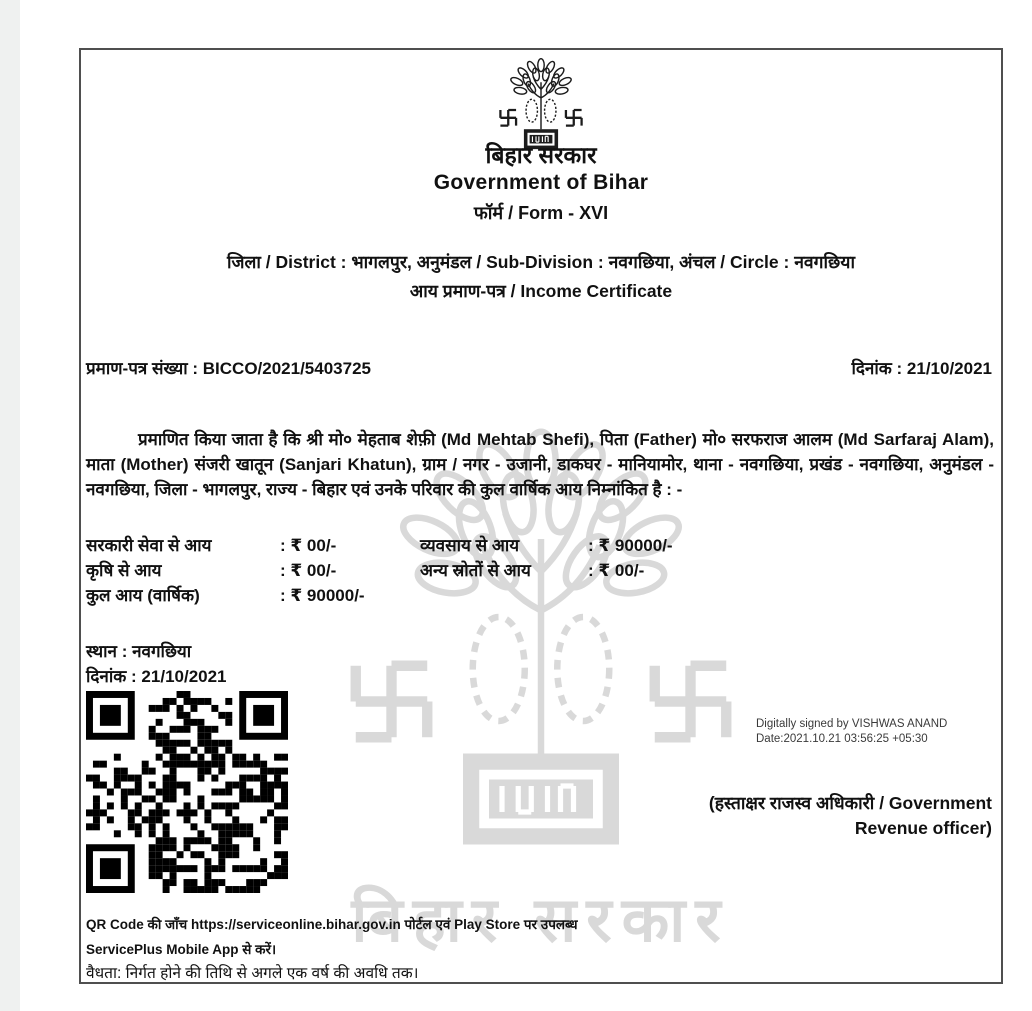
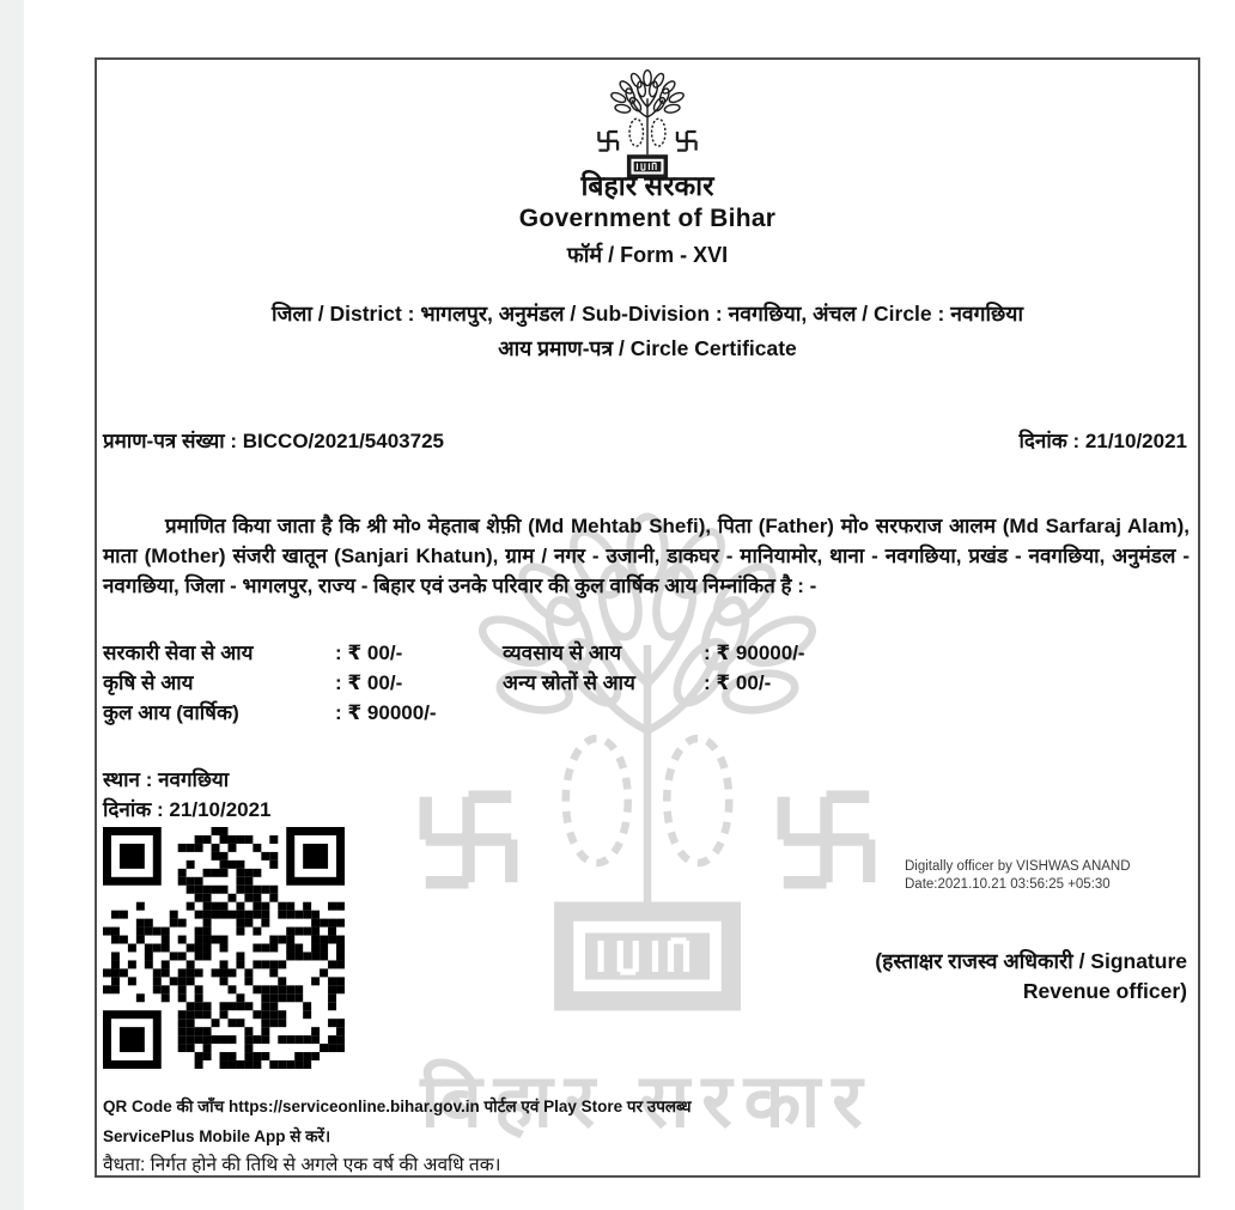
  बिहार सरकार
  बिहार सरकार
  Government of Bihar
  फॉर्म / Form - XVI
  जिला / District : भागलपुर, अनुमंडल / Sub-Division : नवगछिया, अंचल / Circle : नवगछिया
- आय प्रमाण-पत्र / Income Certificate
+ आय प्रमाण-पत्र / Circle Certificate
  प्रमाण-पत्र संख्या : BICCO/2021/5403725
  दिनांक : 21/10/2021
  प्रमाणित किया जाता है कि श्री मो० मेहताब शेफ़ी (Md Mehtab Shefi), पिता (Father) मो० सरफराज आलम (Md Sarfaraj Alam), माता (Mother) संजरी खातून (Sanjari Khatun), ग्राम / नगर - उजानी, डाकघर - मानियामोर, थाना - नवगछिया, प्रखंड - नवगछिया, अनुमंडल - नवगछिया, जिला - भागलपुर, राज्य - बिहार एवं उनके परिवार की कुल वार्षिक आय निम्नांकित है : -
  सरकारी सेवा से आय
  : ₹ 00/-
  व्यवसाय से आय
  : ₹ 90000/-
  कृषि से आय
  : ₹ 00/-
  अन्य स्रोतों से आय
  : ₹ 00/-
  कुल आय (वार्षिक)
  : ₹ 90000/-
  स्थान : नवगछिया
  दिनांक : 21/10/2021
- Digitally signed by VISHWAS ANAND
+ Digitally officer by VISHWAS ANAND
  Date:2021.10.21 03:56:25 +05:30
- (हस्ताक्षर राजस्व अधिकारी / Government
+ (हस्ताक्षर राजस्व अधिकारी / Signature
  Revenue officer)
  QR Code की जाँच https://serviceonline.bihar.gov.in पोर्टल एवं Play Store पर उपलब्ध
  ServicePlus Mobile App से करें।
  वैधता: निर्गत होने की तिथि से अगले एक वर्ष की अवधि तक।
